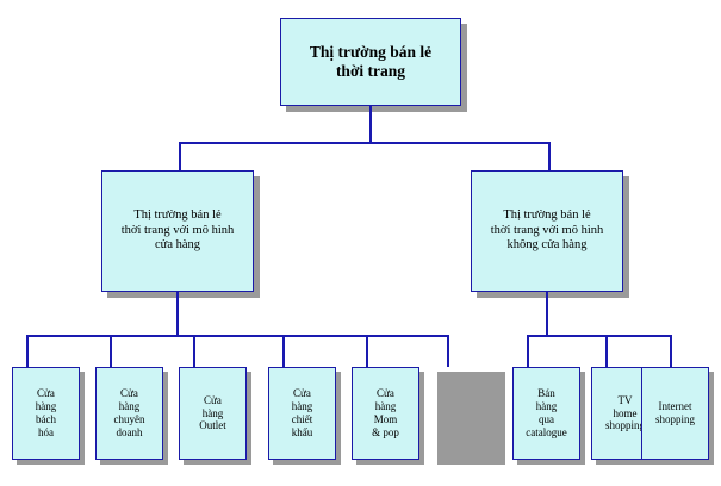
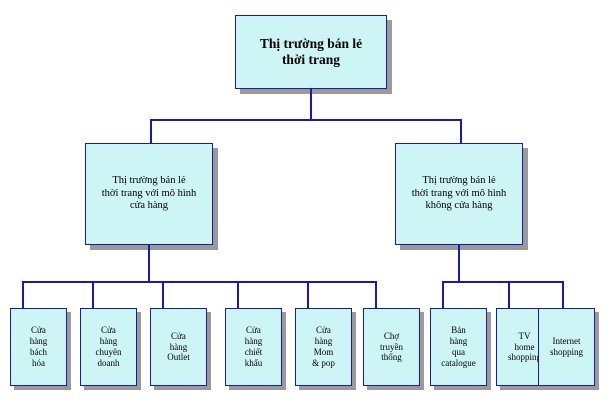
  Thị trường bán lẻ
  thời trang
  Thị trường bán lẻ
  thời trang với mô hình
  cửa hàng
  Thị trường bán lẻ
  thời trang với mô hình
  không cửa hàng
  Cửa
  hàng
  bách
  hóa
  Cửa
  hàng
  chuyên
  doanh
  Cửa
  hàng
  Outlet
  Cửa
  hàng
  chiết
  khấu
  Cửa
  hàng
  Mom
  & pop
+ Chợ
+ truyền
+ thống
  Bán
  hàng
  qua
  catalogue
  TV
  home
  shoppin
  Internet
  shopping
